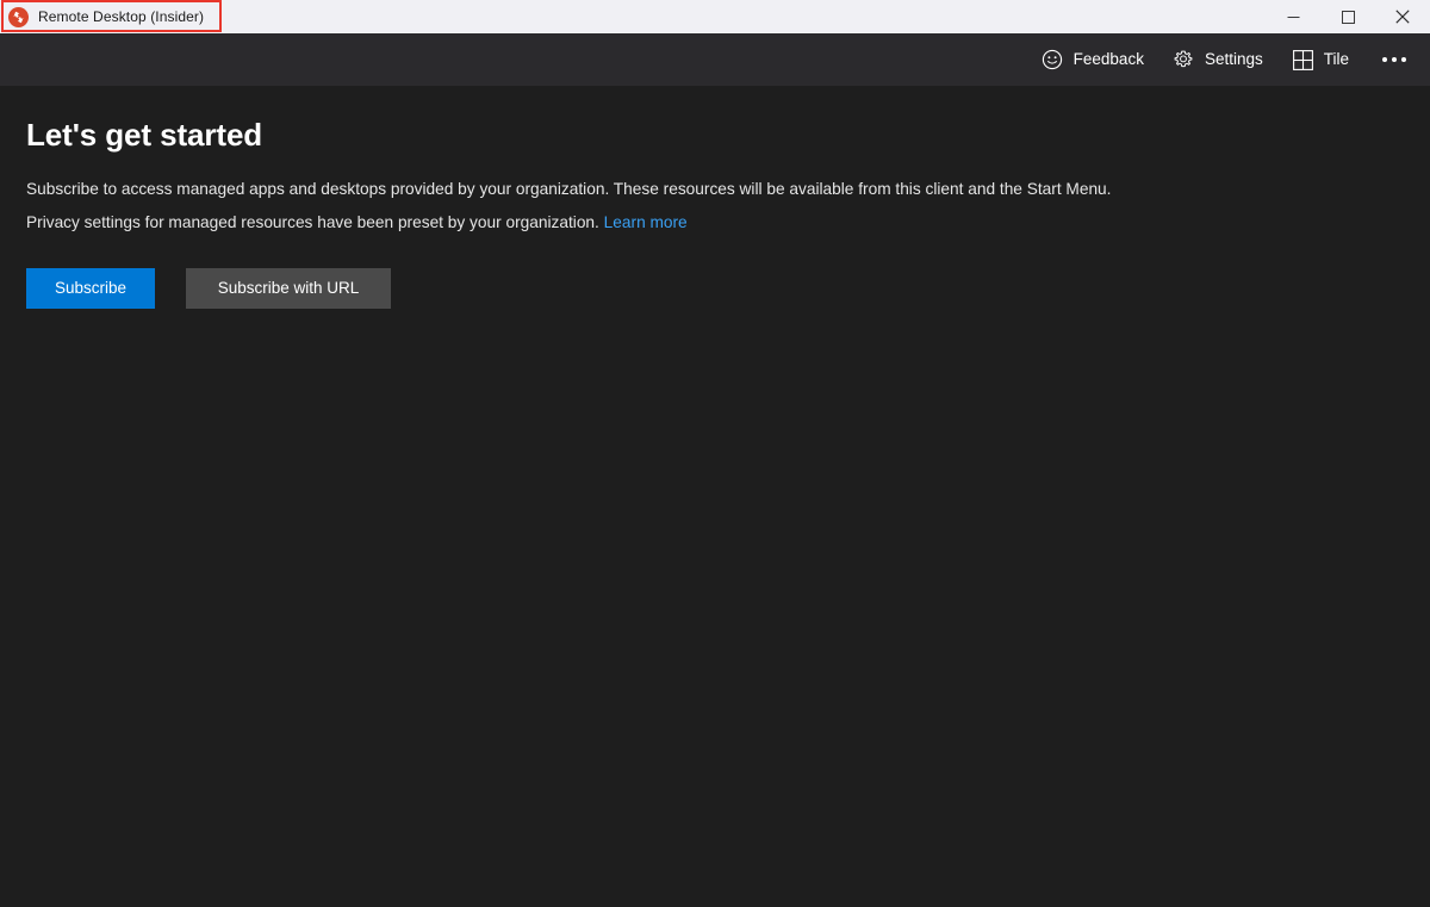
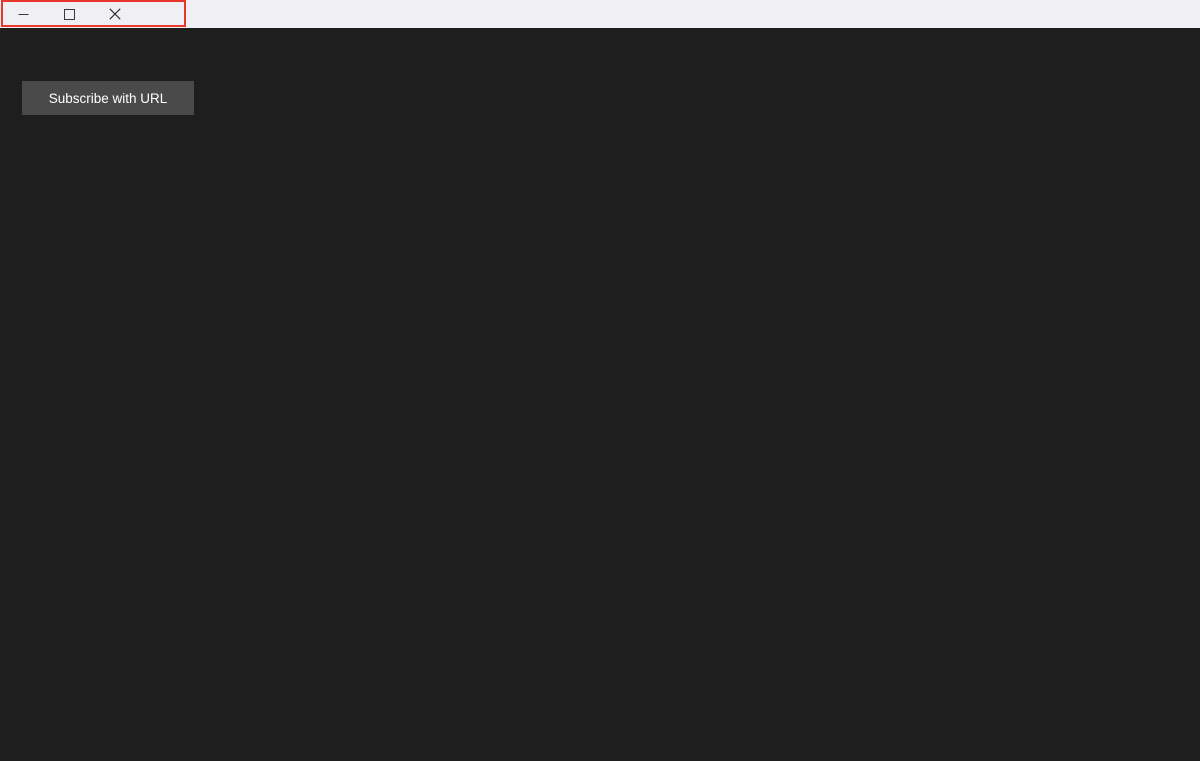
- Remote Desktop (Insider)
- Feedback
- Settings
- Tile
- Let's get started
- Subscribe to access managed apps and desktops provided by your organization. These resources will be available from this client and the Start Menu.
- Privacy settings for managed resources have been preset by your organization. Learn more
- Subscribe
  Subscribe with URL
